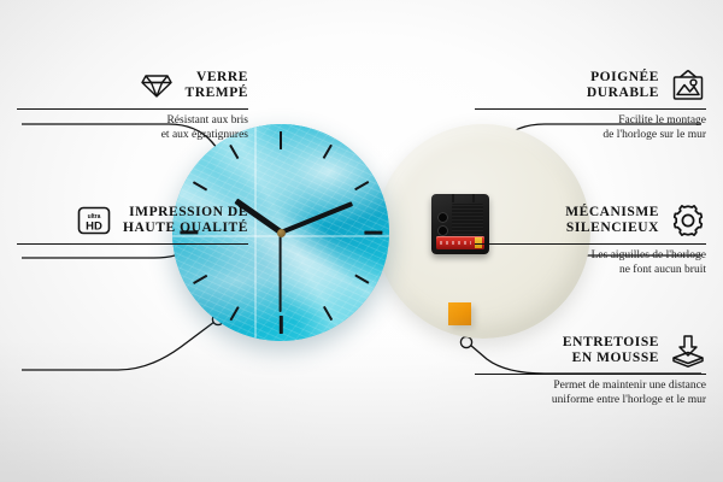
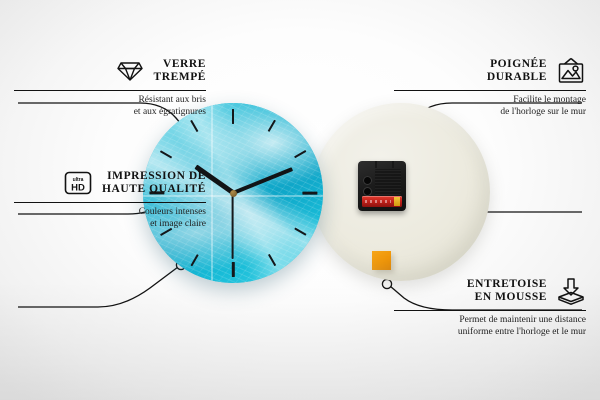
  VERRE
  TREMPÉ
  Résistant aux bris
  et aux égratignures
  HD
  IMPRESSION DE
  HAUTE QUALITÉ
+ Couleurs intenses
+ et image claire
  POIGNÉE
  DURABLE
  Facilite le montage
  de l'horloge sur le mur
- MÉCANISME
- SILENCIEUX
- Les aiguilles de l'horloge
- ne font aucun bruit
  ENTRETOISE
  EN MOUSSE
  Permet de maintenir une distance
  uniforme entre l'horloge et le mur
